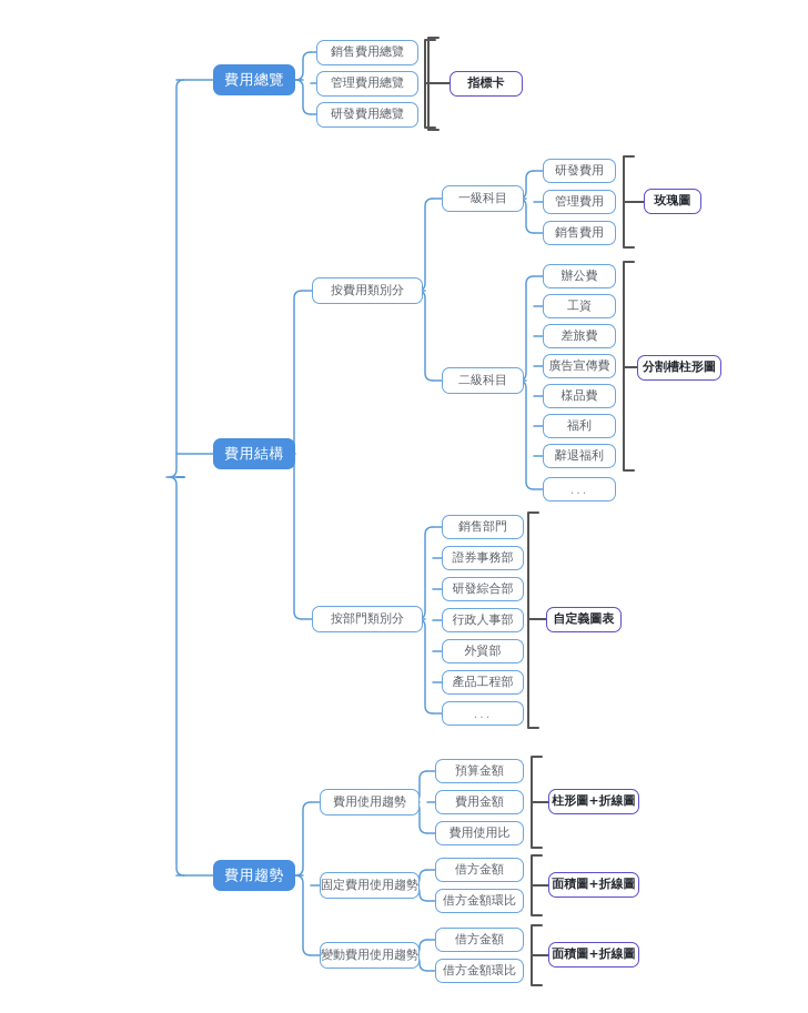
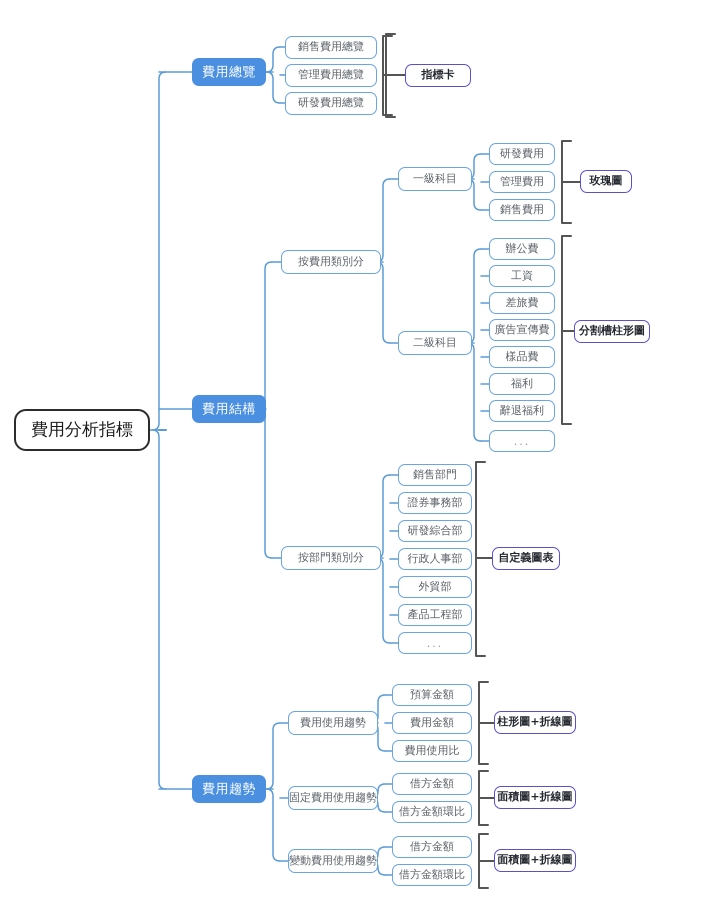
+ 費用分析指標
  費用總覽
  銷售費用總覽
  管理費用總覽
  研發費用總覽
  指標卡
  費用結構
  按費用類別分
  一級科目
  研發費用
  管理費用
  銷售費用
  玫瑰圖
  二級科目
  辦公費
  工資
  差旅費
  廣告宣傳費
  樣品費
  福利
  辭退福利
  ...
  分割槽柱形圖
  按部門類別分
  銷售部門
  證券事務部
  研發綜合部
  行政人事部
  外貿部
  產品工程部
  ...
  自定義圖表
  費用趨勢
  費用使用趨勢
  預算金額
  費用金額
  費用使用比
  柱形圖+折線圖
  固定費用使用趨勢
  借方金額
  借方金額環比
  面積圖+折線圖
  變動費用使用趨勢
  借方金額
  借方金額環比
  面積圖+折線圖
